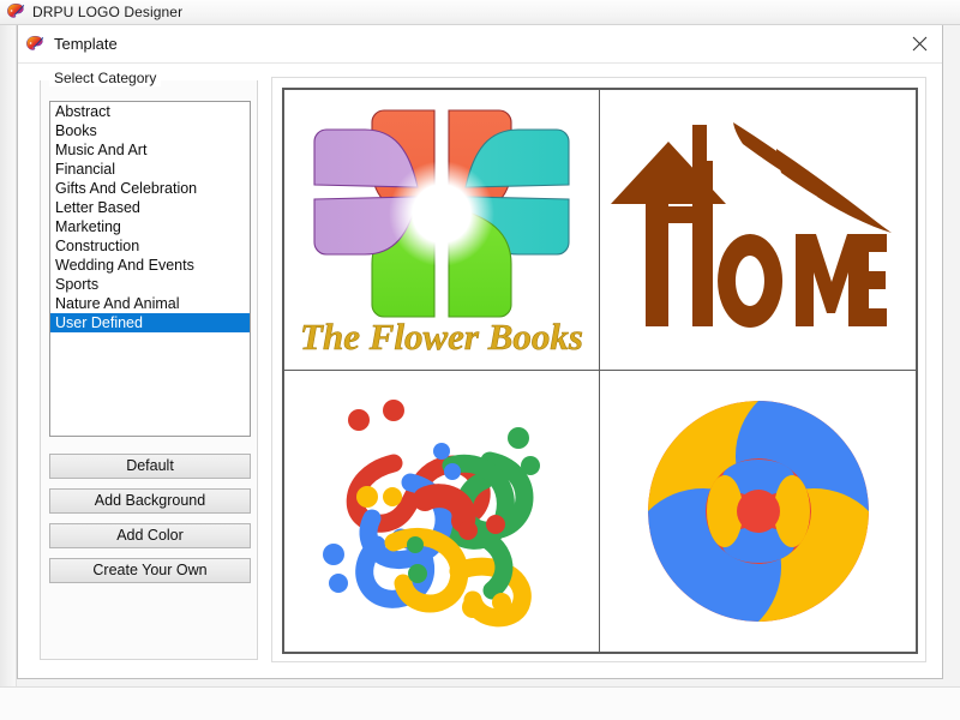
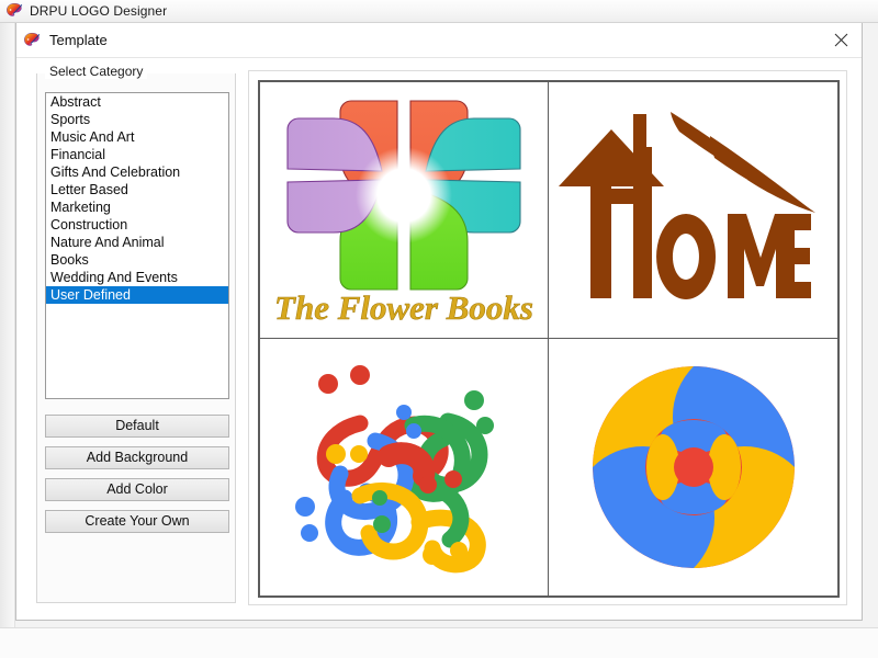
  DRPU LOGO Designer
  Template
  Select Category
  Abstract
- Books
+ Sports
  Music And Art
  Financial
  Gifts And Celebration
  Letter Based
  Marketing
  Construction
- Wedding And Events
+ Nature And Animal
- Sports
+ Books
- Nature And Animal
+ Wedding And Events
  User Defined
  Default
  Add Background
  Add Color
  Create Your Own
  The Flower Books
